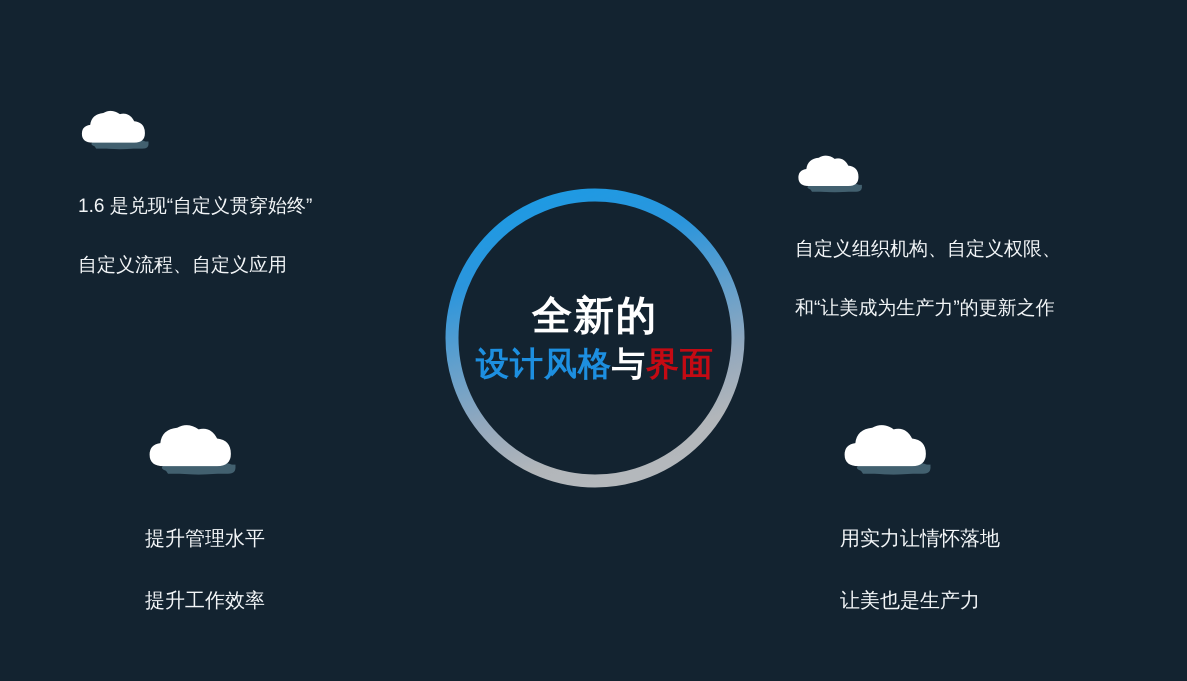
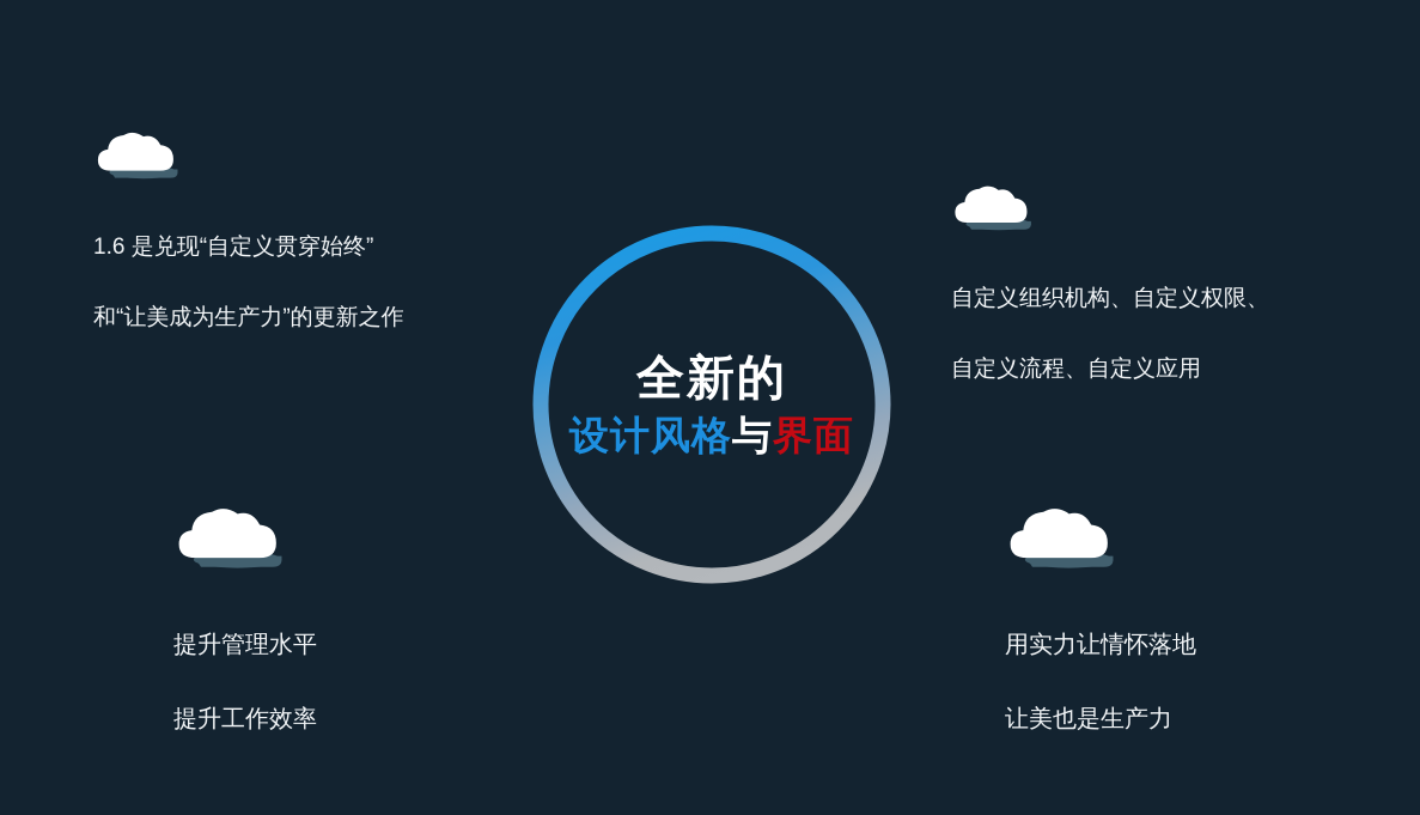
  全新的
  设计风格与界面
  1.6 是兑现“自定义贯穿始终”
- 自定义流程、自定义应用
+ 和“让美成为生产力”的更新之作
  自定义组织机构、自定义权限、
- 和“让美成为生产力”的更新之作
+ 自定义流程、自定义应用
  提升管理水平
  提升工作效率
  用实力让情怀落地
  让美也是生产力
